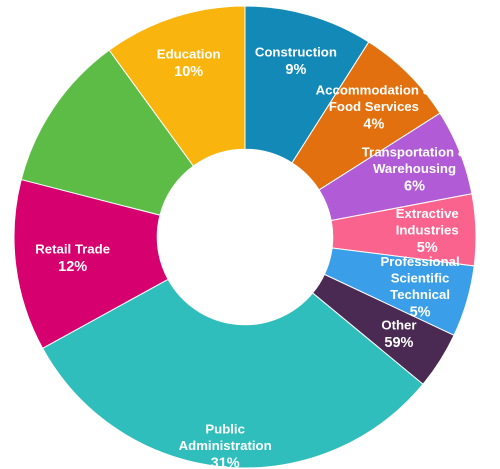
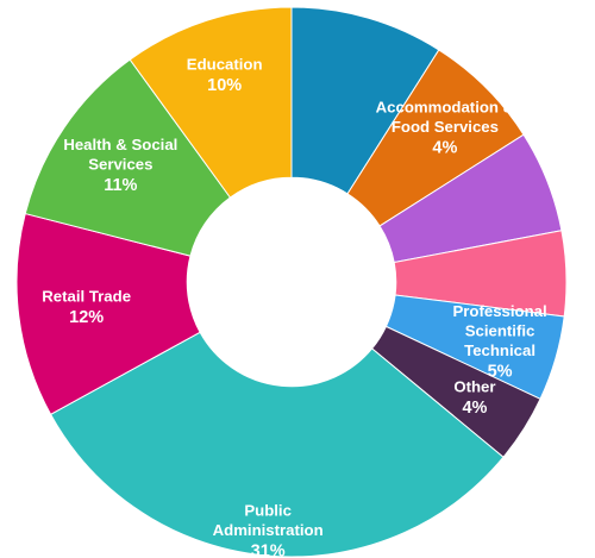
- Construction 9%
  Accommodation & Food Services 4%
- Transportation & Warehousing 6%
- Extractive Industries 5%
  Professional Scientific Technical 5%
- Other 59%
+ Other 4%
  Public Administration 31%
  Retail Trade 12%
+ Health & Social Services 11%
  Education 10%
